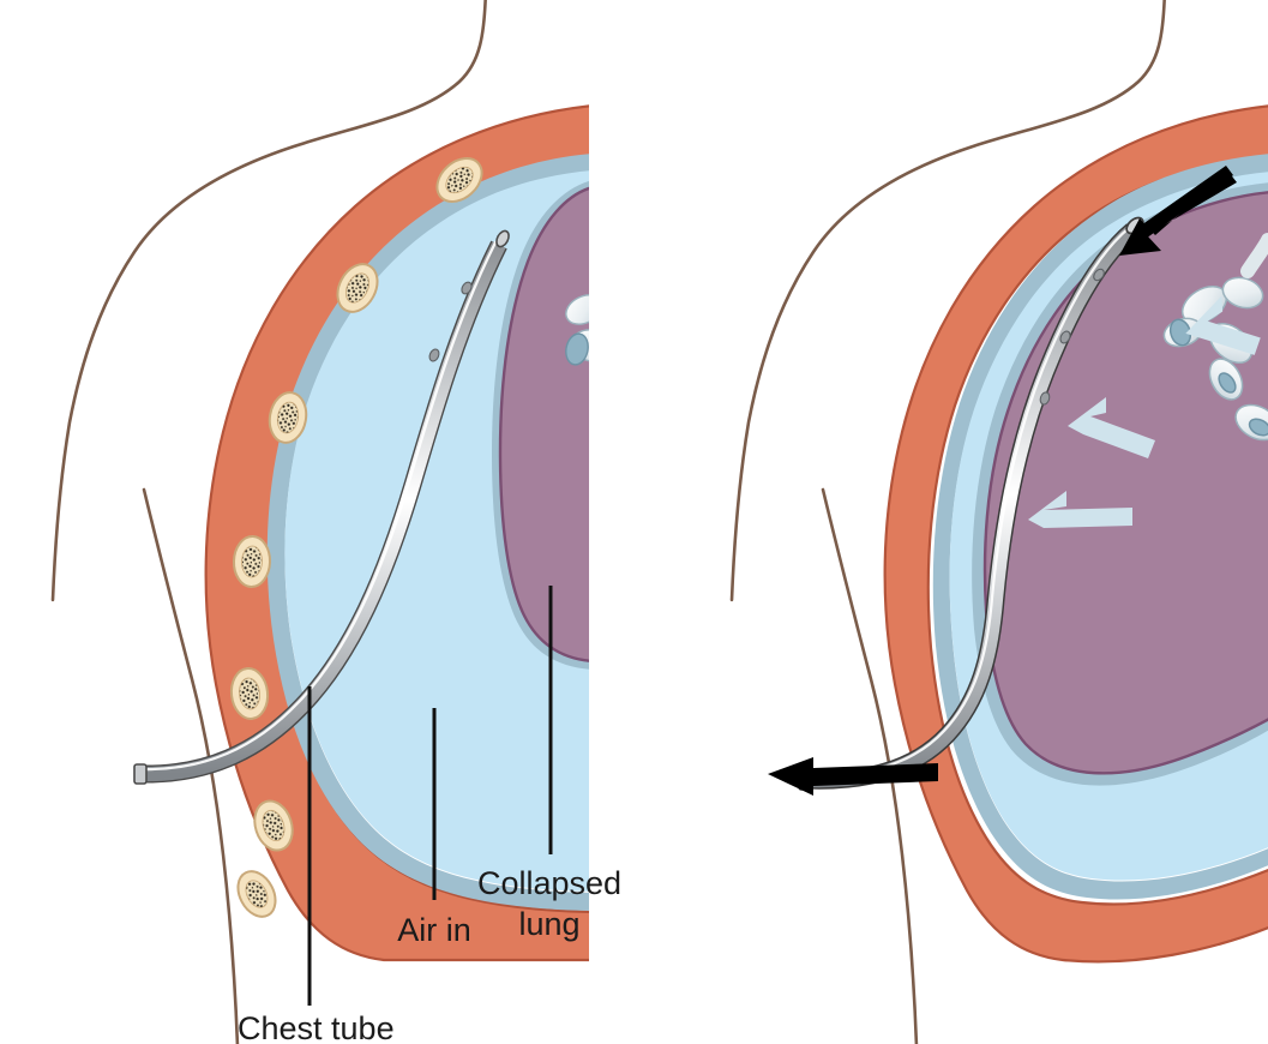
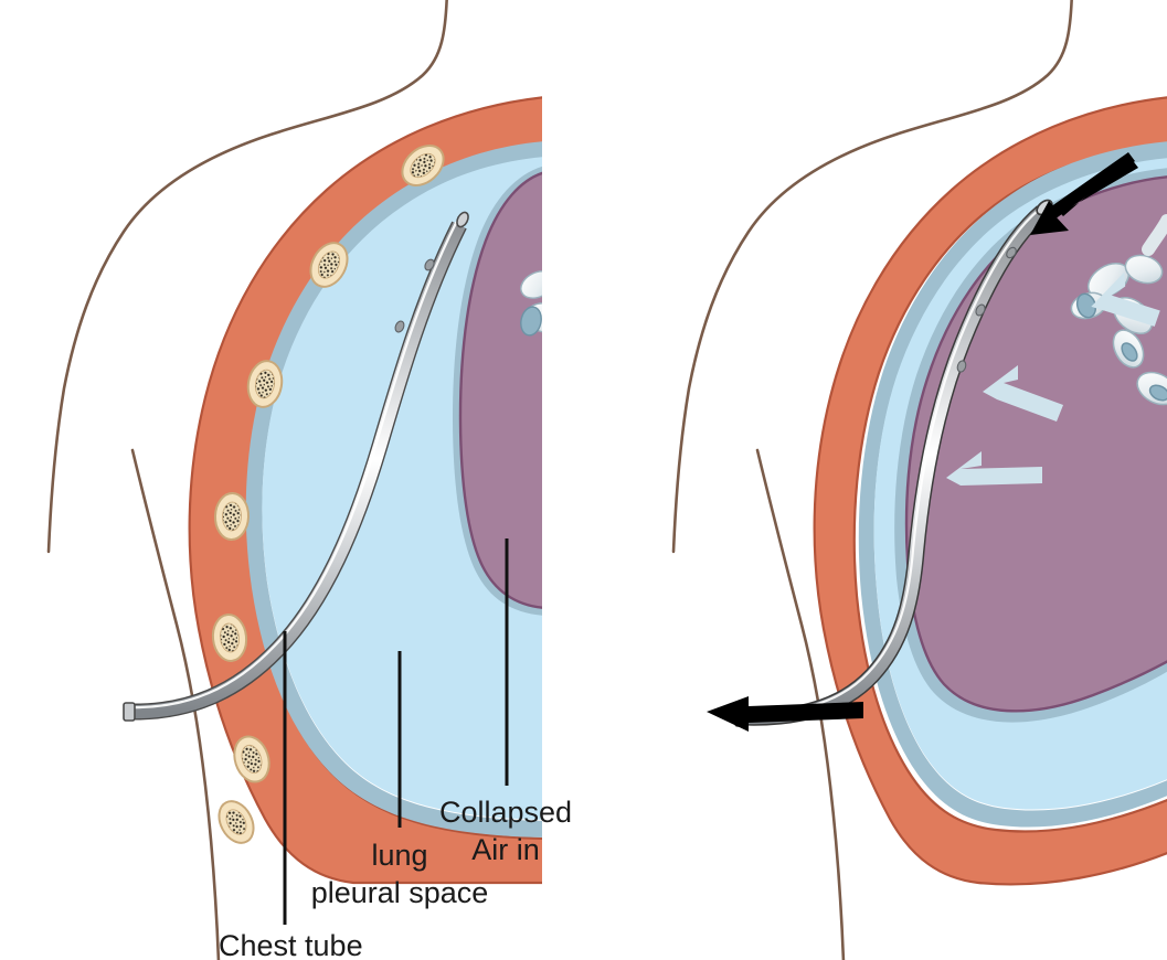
  Chest tube
- Air in
+ lung
+ pleural space
  Collapsed
- lung
+ Air in
